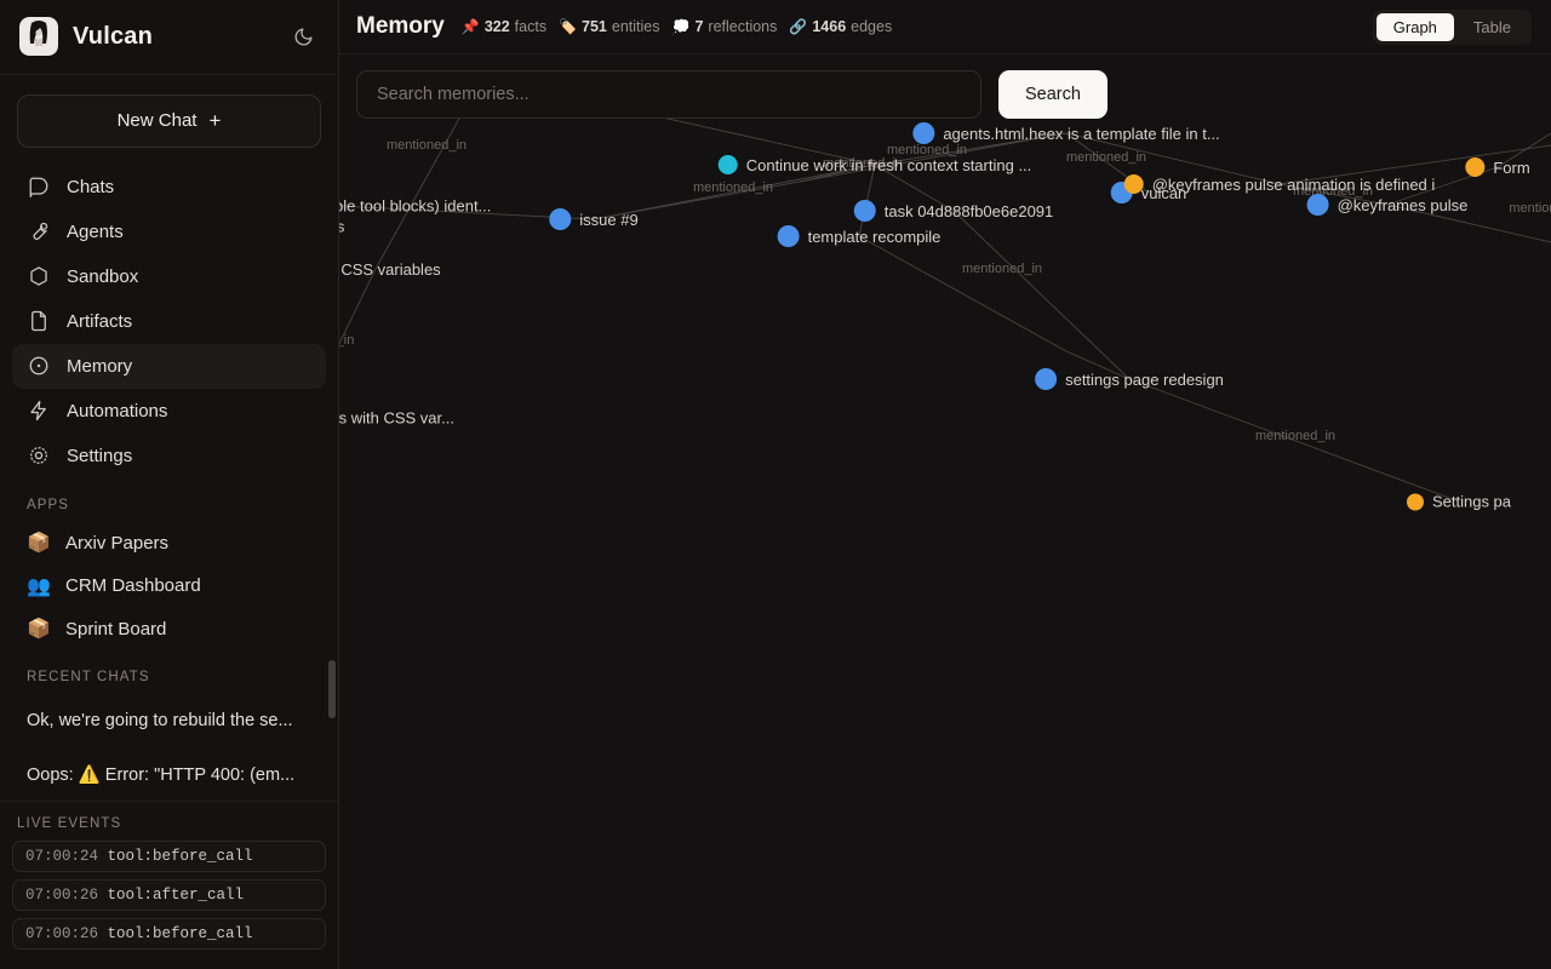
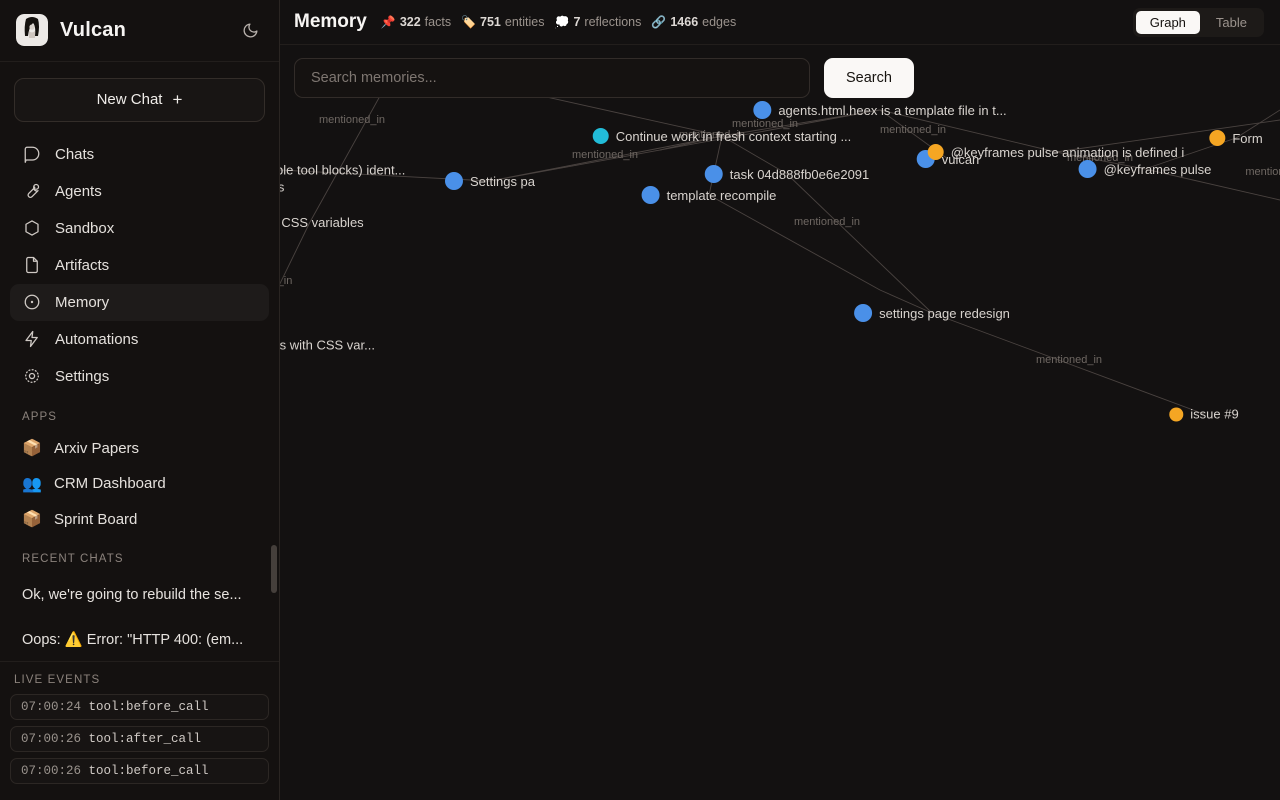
  Vulcan
  New Chat
  +
  Chats
  Agents
  Sandbox
  Artifacts
  Memory
  Automations
  Settings
  APPS
  📦
  Arxiv Papers
  👥
  CRM Dashboard
  📦
  Sprint Board
  RECENT CHATS
  Ok, we're going to rebuild the se...
  Oops: ⚠️ Error: "HTTP 400: (em...
  LIVE EVENTS
  07:00:24 tool:before_call
  07:00:26 tool:after_call
  07:00:26 tool:before_call
  Memory
  📌
  322
  facts
  🏷️
  751
  entities
  💭
  7
  reflections
  🔗
  1466
  edges
  Graph
  Table
  Search memories...
  Search
  mentioned_in
  mentioned_in
  mentioned_in
  mentioned_in
  mentioned_in
  mentioned_in
  mentio
  mentioned_in
  mentioned_in
  _in
- issue #9
+ Settings pa
  CSS variables
  template recompile
  task 04d888fb0e6e2091
  Continue work in fresh context starting ...
  agents.html.heex is a template file in t...
  vulcan
  @keyframes pulse animation is defined i
  @keyframes pulse
  Form
  settings page redesign
- Settings pa
+ issue #9
